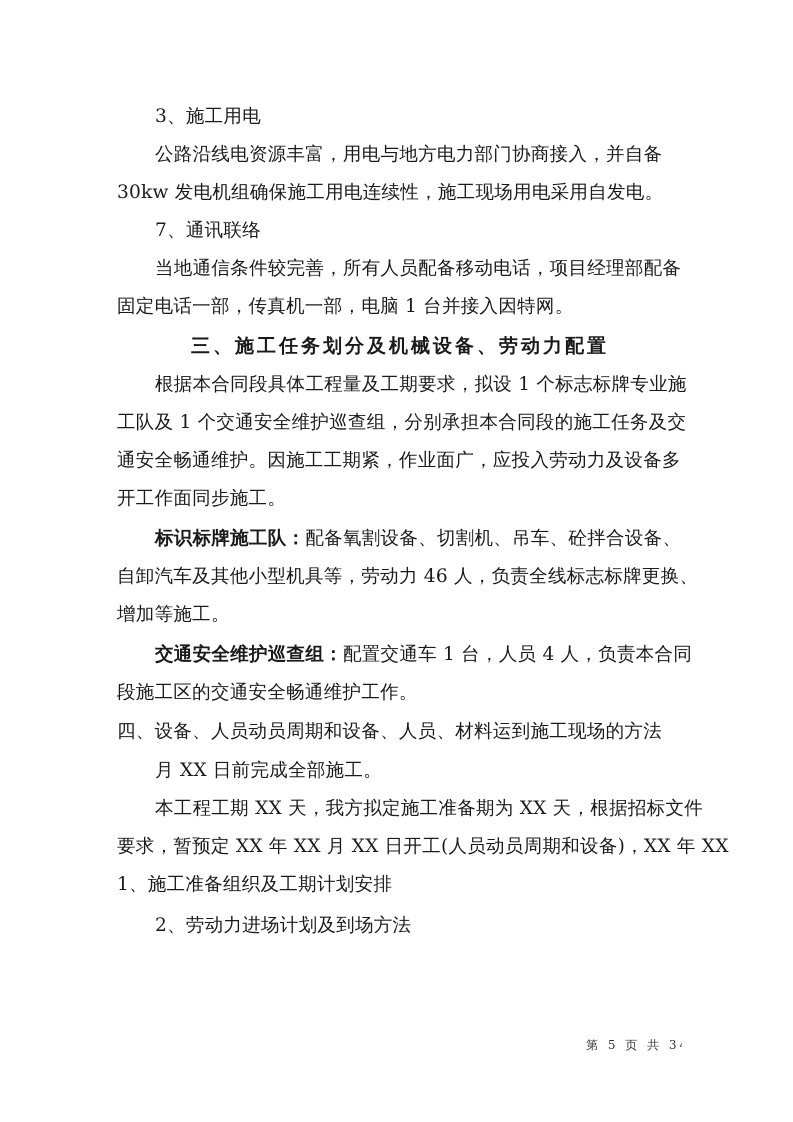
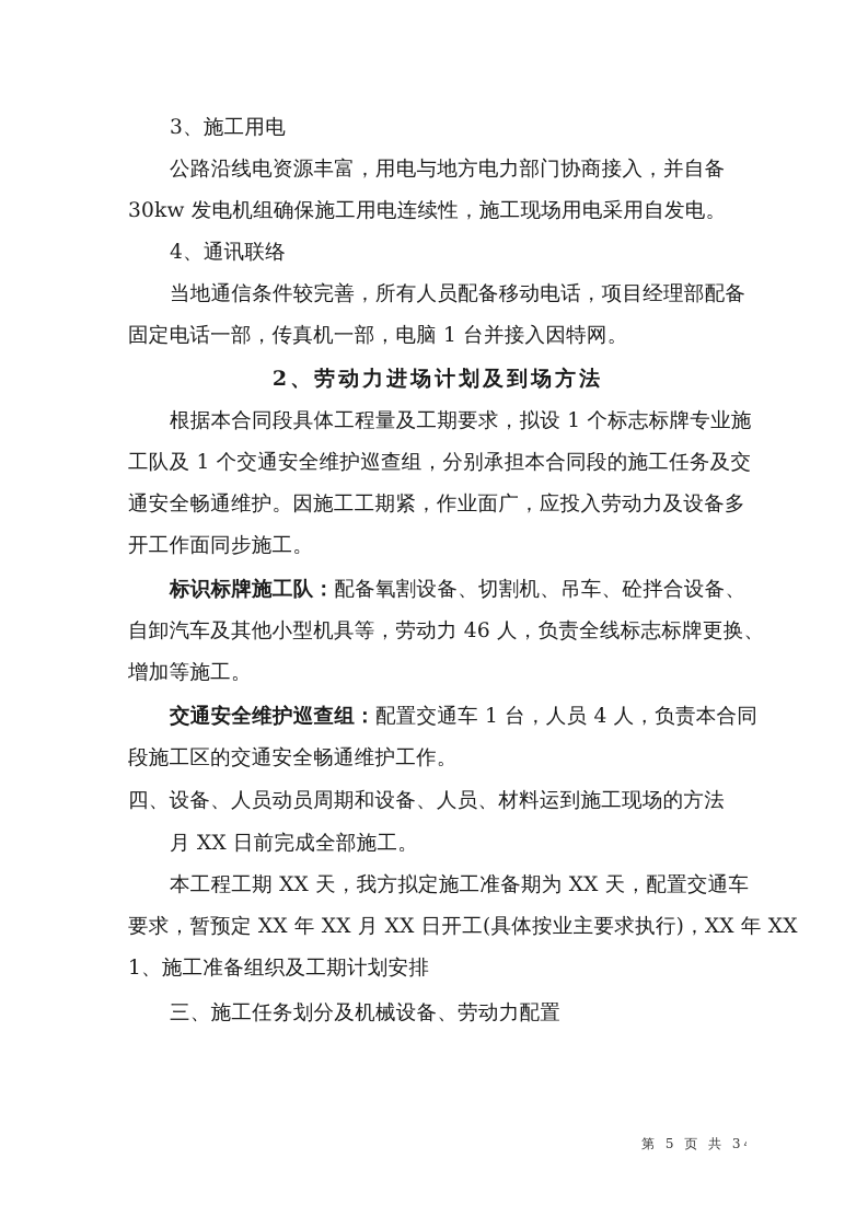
  3、施工用电
  公路沿线电资源丰富，用电与地方电力部门协商接入，并自备
  30kw 发电机组确保施工用电连续性，施工现场用电采用自发电。
- 7、通讯联络
+ 4、通讯联络
  当地通信条件较完善，所有人员配备移动电话，项目经理部配备
  固定电话一部，传真机一部，电脑 1 台并接入因特网。
- 三、施工任务划分及机械设备、劳动力配置
+ 2、劳动力进场计划及到场方法
  根据本合同段具体工程量及工期要求，拟设 1 个标志标牌专业施
  工队及 1 个交通安全维护巡查组，分别承担本合同段的施工任务及交
  通安全畅通维护。因施工工期紧，作业面广，应投入劳动力及设备多
  开工作面同步施工。
  标识标牌施工队：配备氧割设备、切割机、吊车、砼拌合设备、
  自卸汽车及其他小型机具等，劳动力 46 人，负责全线标志标牌更换、
  增加等施工。
  交通安全维护巡查组：配置交通车 1 台，人员 4 人，负责本合同
  段施工区的交通安全畅通维护工作。
  四、设备、人员动员周期和设备、人员、材料运到施工现场的方法
  月 XX 日前完成全部施工。
- 本工程工期 XX 天，我方拟定施工准备期为 XX 天，根据招标文件
+ 本工程工期 XX 天，我方拟定施工准备期为 XX 天，配置交通车
- 要求，暂预定 XX 年 XX 月 XX 日开工(人员动员周期和设备)，XX 年 XX
+ 要求，暂预定 XX 年 XX 月 XX 日开工(具体按业主要求执行)，XX 年 XX
  1、施工准备组织及工期计划安排
- 2、劳动力进场计划及到场方法
+ 三、施工任务划分及机械设备、劳动力配置
  第 5 页 共 3
